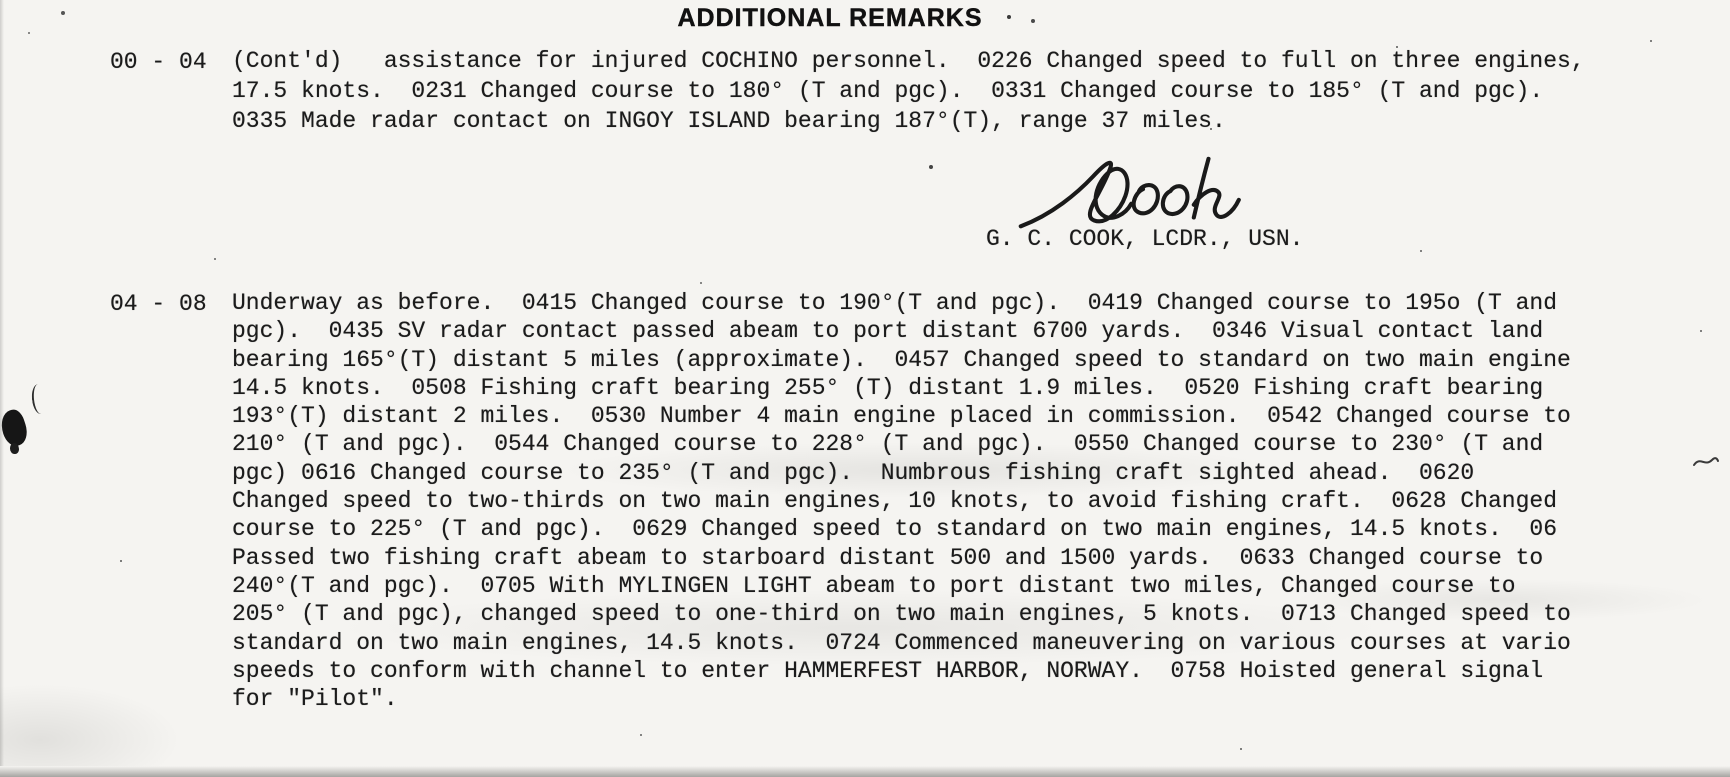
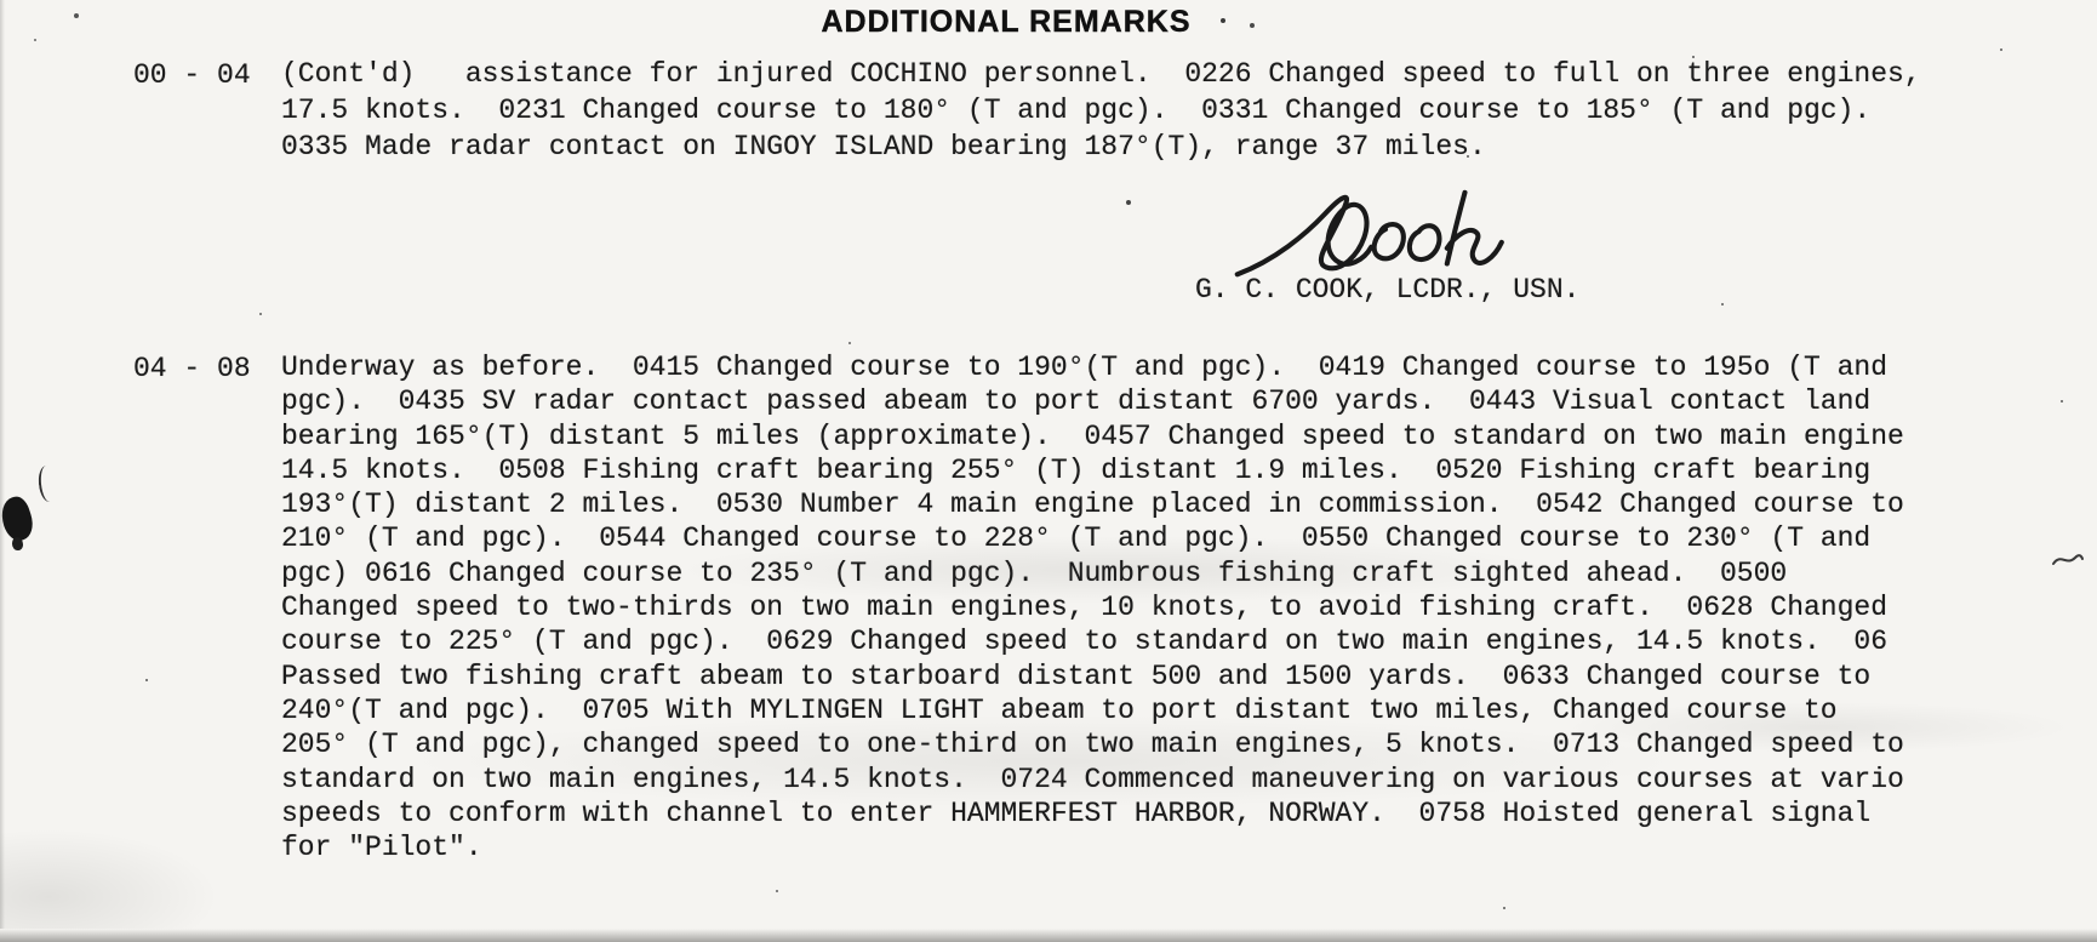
  ADDITIONAL REMARKS
  00 - 04
  (Cont'd) assistance for injured COCHINO personnel. 0226 Changed speed to full on three engines,
  17.5 knots. 0231 Changed course to 180° (T and pgc). 0331 Changed course to 185° (T and pgc).
  0335 Made radar contact on INGOY ISLAND bearing 187°(T), range 37 miles.
  G. C. COOK, LCDR., USN.
  04 - 08
  Underway as before. 0415 Changed course to 190°(T and pgc). 0419 Changed course to 195o (T and
- pgc). 0435 SV radar contact passed abeam to port distant 6700 yards. 0346 Visual contact land
+ pgc). 0435 SV radar contact passed abeam to port distant 6700 yards. 0443 Visual contact land
  bearing 165°(T) distant 5 miles (approximate). 0457 Changed speed to standard on two main engine
  14.5 knots. 0508 Fishing craft bearing 255° (T) distant 1.9 miles. 0520 Fishing craft bearing
  193°(T) distant 2 miles. 0530 Number 4 main engine placed in commission. 0542 Changed course to
  210° (T and pgc). 0544 Changed course to 228° (T and pgc). 0550 Changed course to 230° (T and
- pgc) 0616 Changed course to 235° (T and pgc). Numbrous fishing craft sighted ahead. 0620
+ pgc) 0616 Changed course to 235° (T and pgc). Numbrous fishing craft sighted ahead. 0500
  Changed speed to two-thirds on two main engines, 10 knots, to avoid fishing craft. 0628 Changed
  course to 225° (T and pgc). 0629 Changed speed to standard on two main engines, 14.5 knots. 06
  Passed two fishing craft abeam to starboard distant 500 and 1500 yards. 0633 Changed course to
  240°(T and pgc). 0705 With MYLINGEN LIGHT abeam to port distant two miles, Changed course to
  205° (T and pgc), changed speed to one-third on two main engines, 5 knots. 0713 Changed speed to
  standard on two main engines, 14.5 knots. 0724 Commenced maneuvering on various courses at vario
  speeds to conform with channel to enter HAMMERFEST HARBOR, NORWAY. 0758 Hoisted general signal
  for "Pilot".
